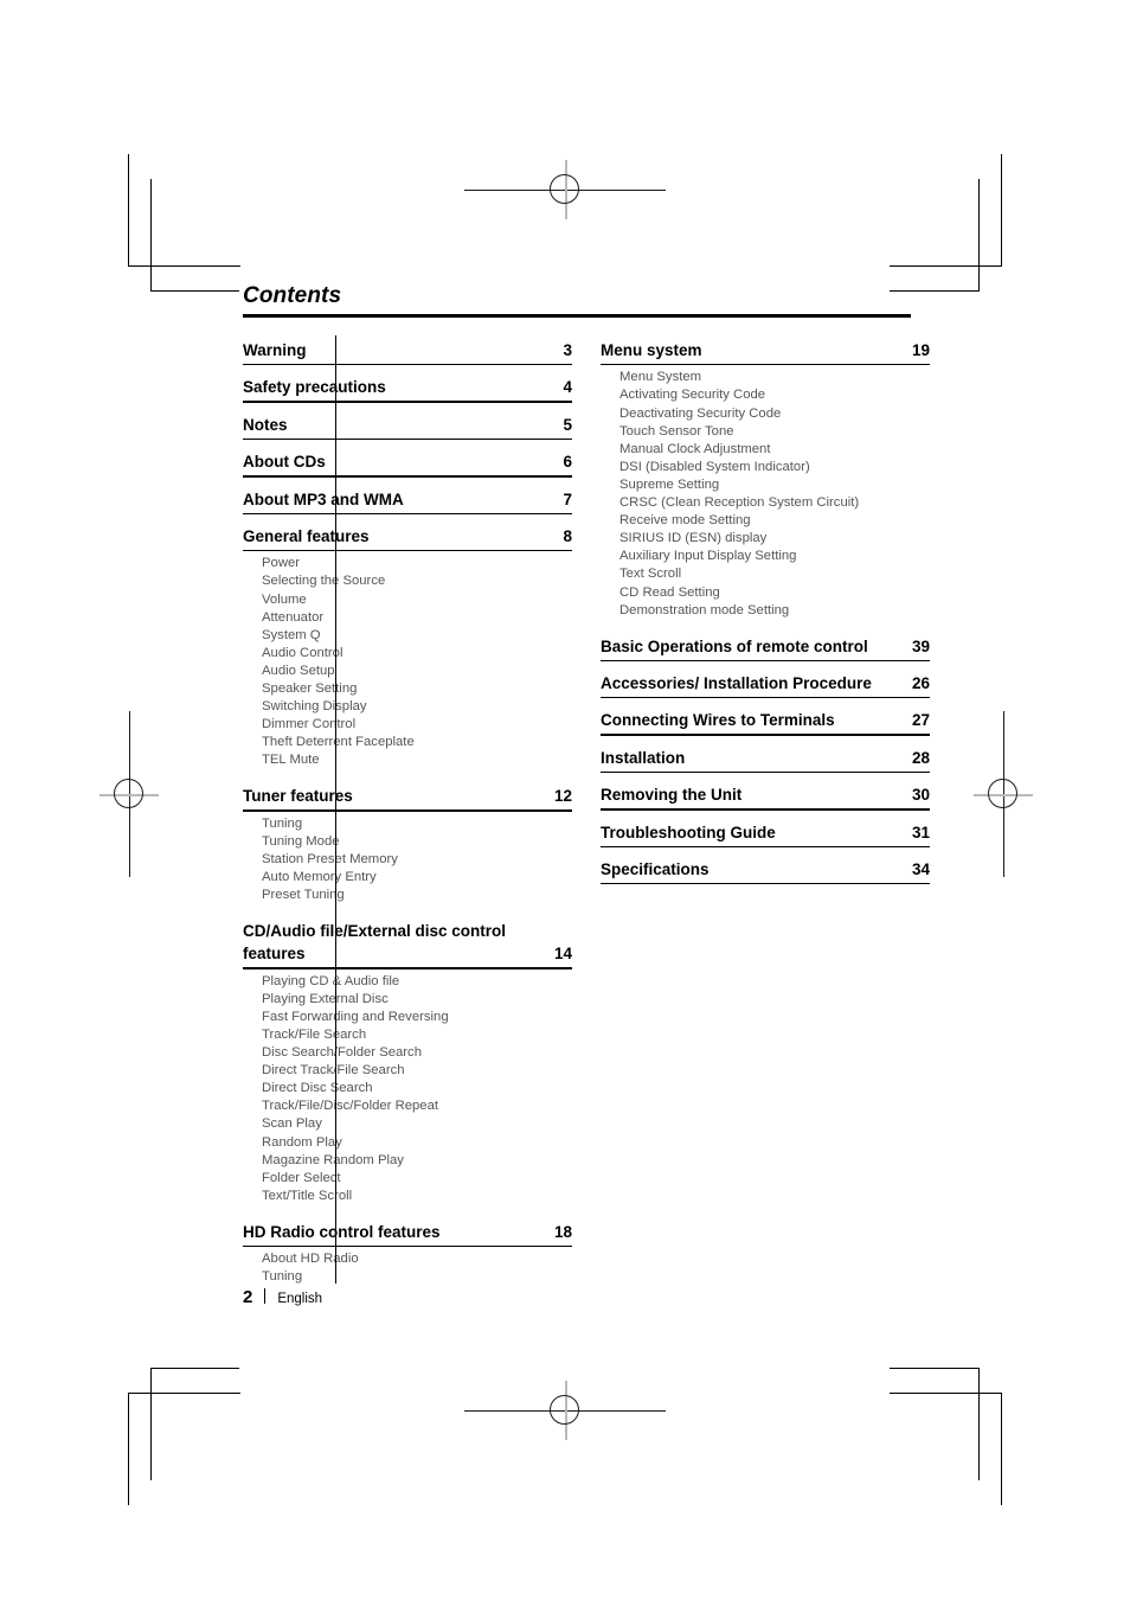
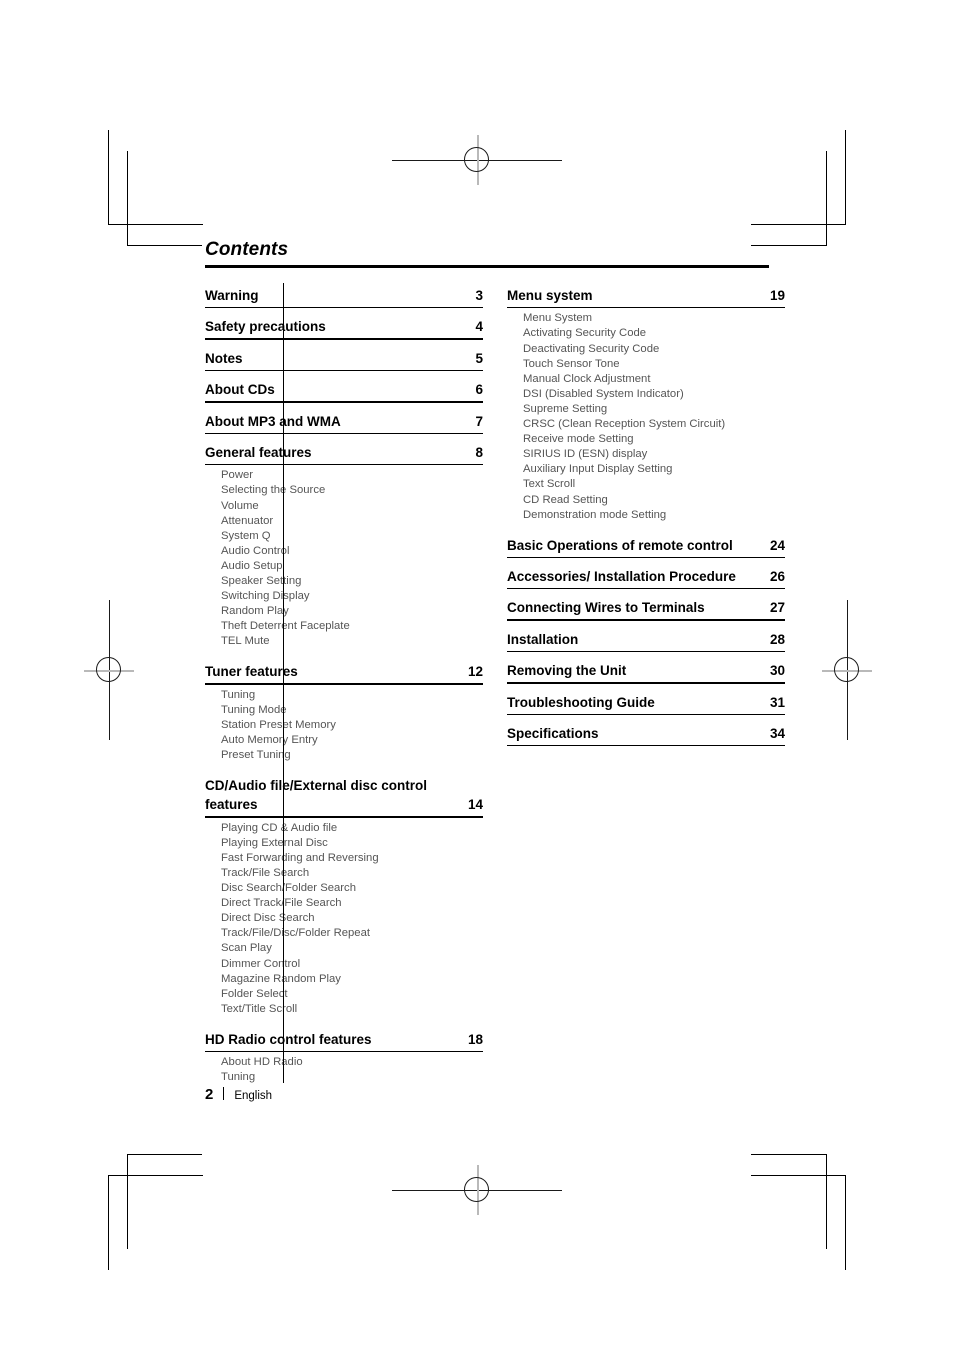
  Contents
  Warning
  3
  Safety precautions
  4
  Notes
  5
  About CDs
  6
  About MP3nd WMA
  7
  General features
  8
  Power
  Selecting th Source
  Volume
  Attenuator
  System Q
  Audio Contrl
  Audio Setup
  Speaker Setting
  Switching Display
- Dimmer Control
+ Random Play
  Theft Deterrent Faceplate
  TEL Mute
  Tuner features
  12
  Tuning
  Tuning Mod
  Station Preset Memory
  Auto Memory Entry
  Preset Tuning
  CD/Audio file/External disc control
  features
  14
  Playing CD & Audio file
  Playing External Disc
  Fast Forwarding and Reversing
  Track/File Sarch
  Disc SearchFolder Search
  Direct TrackFile Search
  Direct Discearch
  Track/File/Dsc/Folder Repeat
  Scan Play
- Random Play
+ Dimmer Control
  Magazine Random Play
  Folder Select
  Text/Title Scoll
  HD Radio control features
  18
  About HD Radio
  Tuning
  Menu system
  19
  Menu System
  Activating Security Code
  Deactivating Security Code
  Touch Sensor Tone
  Manual Clock Adjustment
  DSI (Disabled System Indicator)
  Supreme Setting
  CRSC (Clean Reception System Circuit)
  Receive mode Setting
  SIRIUS ID (ESN) display
  Auxiliary Input Display Setting
  Text Scroll
  CD Read Setting
  Demonstration mode Setting
  Basic Operations of remote control
- 39
+ 24
  Accessories/ Installation Procedure
  26
  Connecting Wires to Terminals
  27
  Installation
  28
  Removing the Unit
  30
  Troubleshooting Guide
  31
  Specifications
  34
  2
  English
